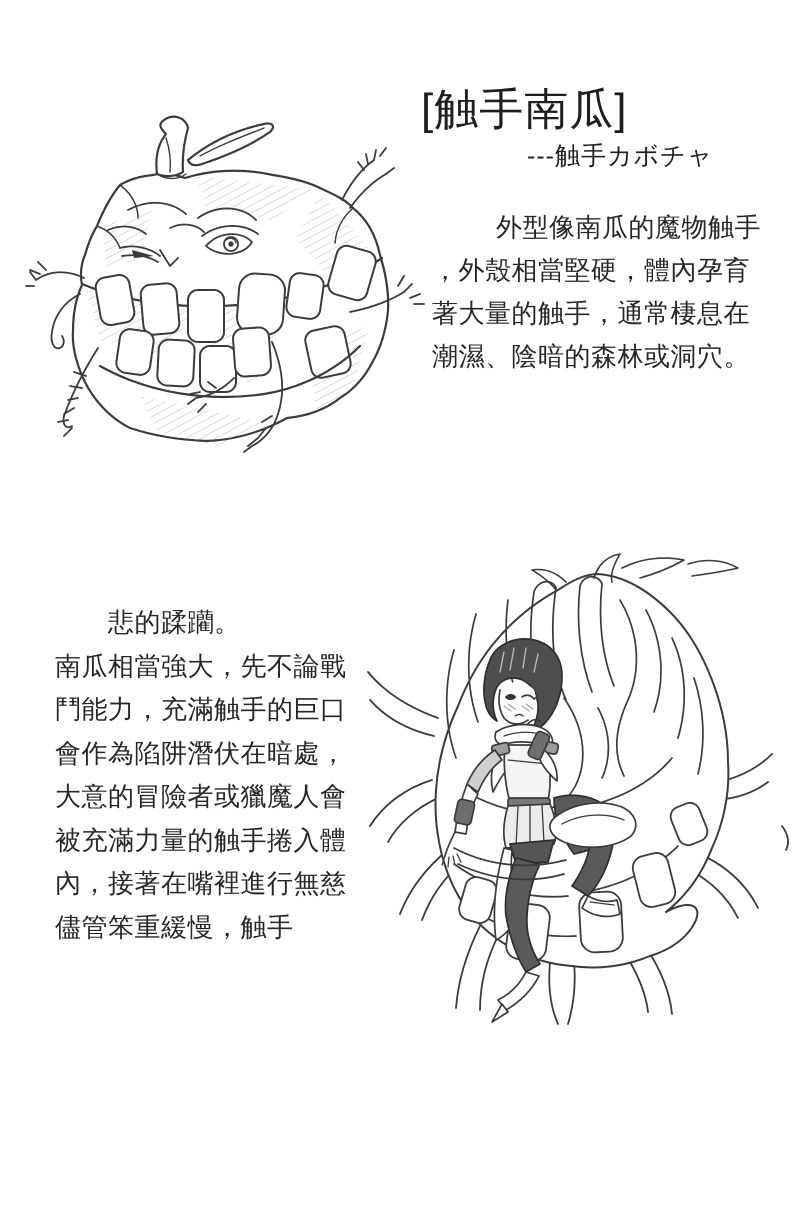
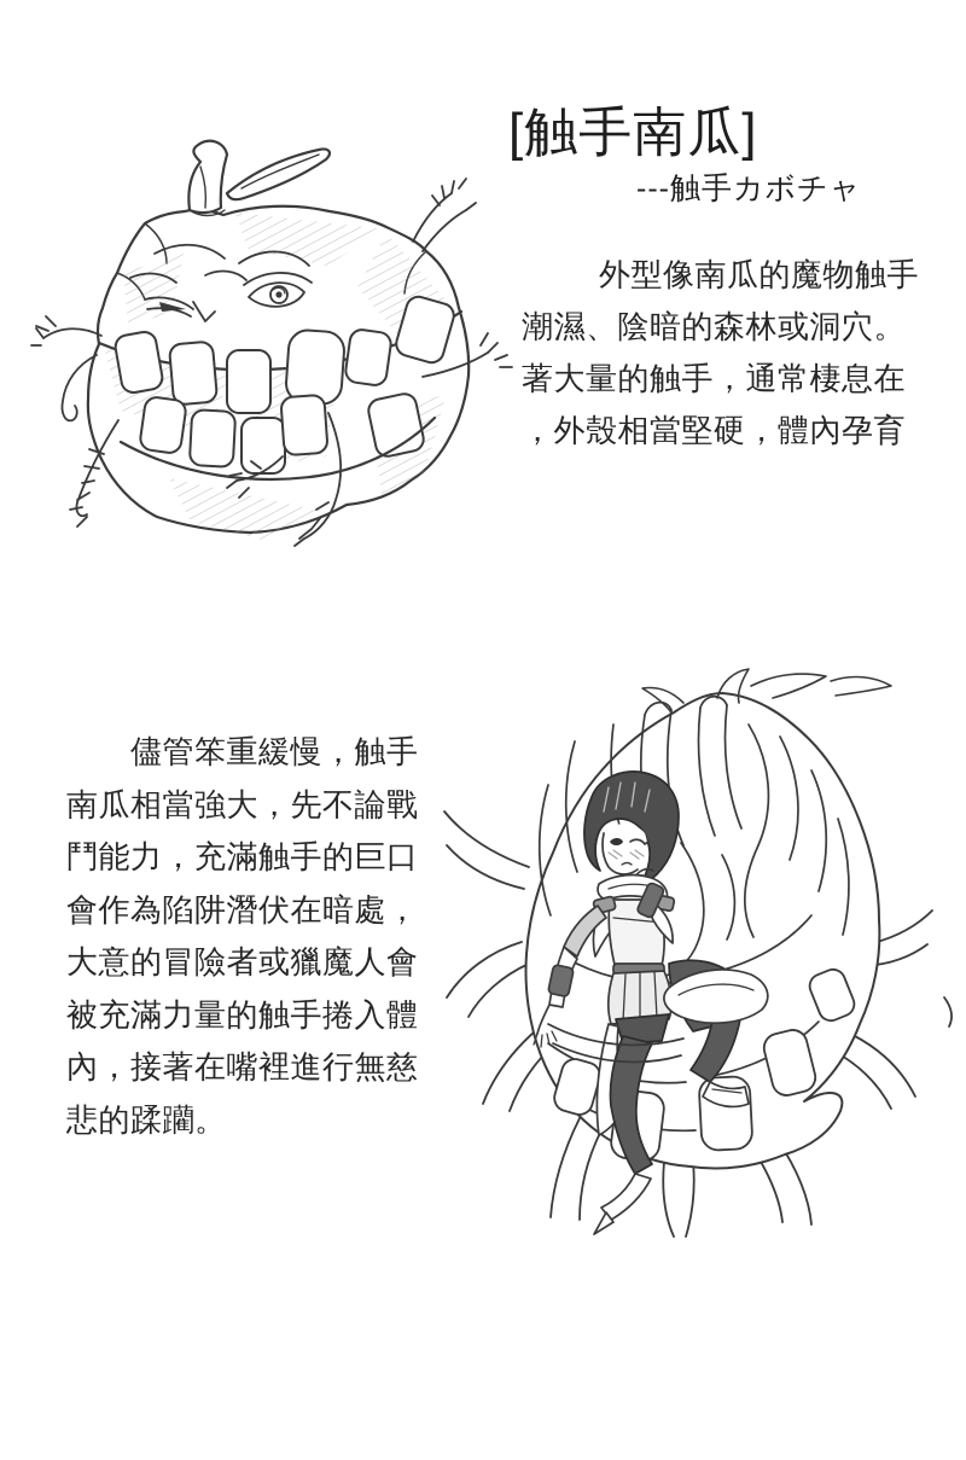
  [触手南瓜]
  ---触手カボチャ
  外型像南瓜的魔物触手
- ，外殼相當堅硬，體內孕育
+ 潮濕、陰暗的森林或洞穴。
  著大量的触手，通常棲息在
- 潮濕、陰暗的森林或洞穴。
+ ，外殼相當堅硬，體內孕育
- 悲的蹂躪。
+ 儘管笨重緩慢，触手
  南瓜相當強大，先不論戰
  鬥能力，充滿触手的巨口
  會作為陷阱潛伏在暗處，
  大意的冒險者或獵魔人會
  被充滿力量的触手捲入體
  內，接著在嘴裡進行無慈
- 儘管笨重緩慢，触手
+ 悲的蹂躪。
